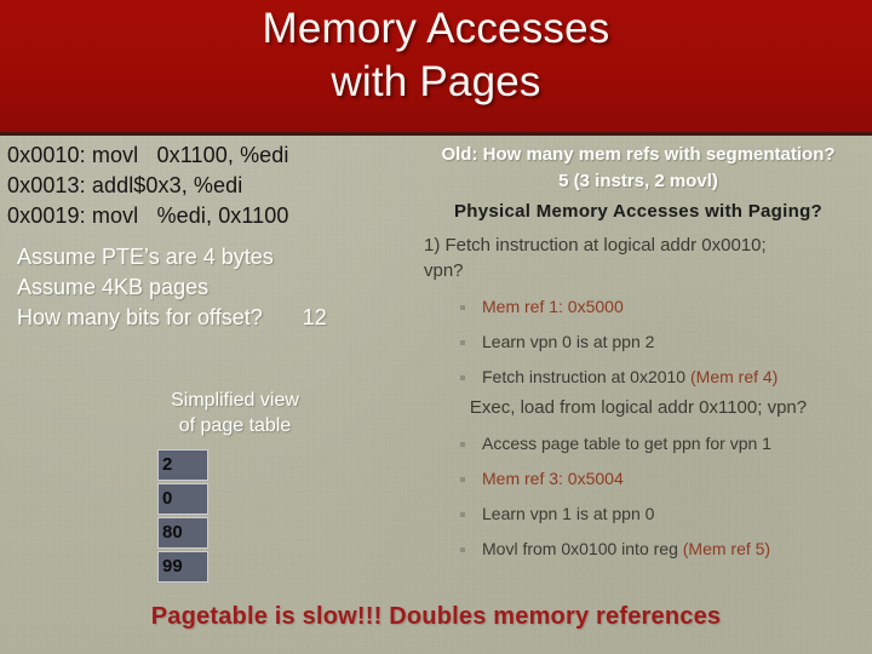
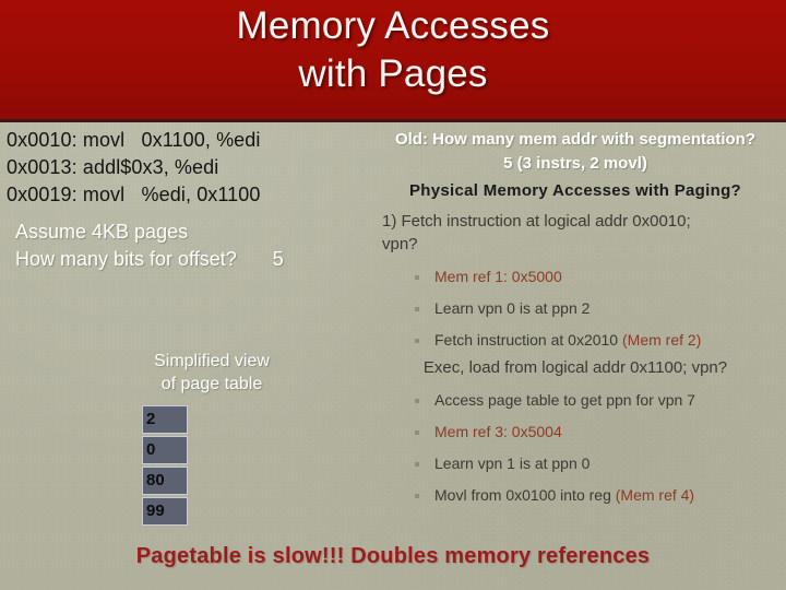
  Memory Accesses
  with Pages
  0x0010: movl 0x1100, %edi
  0x0013: addl$0x3, %edi
  0x0019: movl %edi, 0x1100
- Assume PTE’s are 4 bytes
  Assume 4KB pages
  How many bits for offset?
- 12
+ 5
  Simplified view
  of page table
  2
  0
  80
  99
- Old: How many mem refs with segmentation?
+ Old: How many mem addr with segmentation?
  5 (3 instrs, 2 movl)
  Physical Memory Accesses with Paging?
  1) Fetch instruction at logical addr 0x0010;
  vpn?
  Mem ref 1: 0x5000
  Learn vpn 0 is at ppn 2
- Fetch instruction at 0x2010 (Mem ref 4)
+ Fetch instruction at 0x2010 (Mem ref 2)
  Exec, load from logical addr 0x1100; vpn?
- Access page table to get ppn for vpn 1
+ Access page table to get ppn for vpn 7
  Mem ref 3: 0x5004
  Learn vpn 1 is at ppn 0
- Movl from 0x0100 into reg (Mem ref 5)
+ Movl from 0x0100 into reg (Mem ref 4)
  Pagetable is slow!!! Doubles memory references
